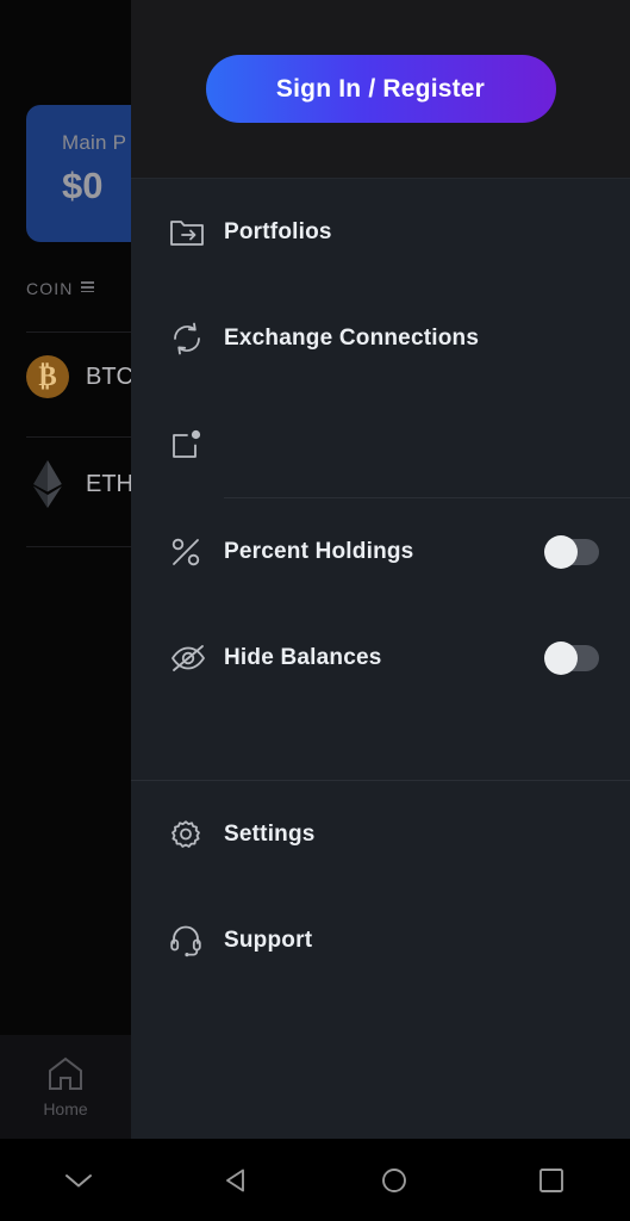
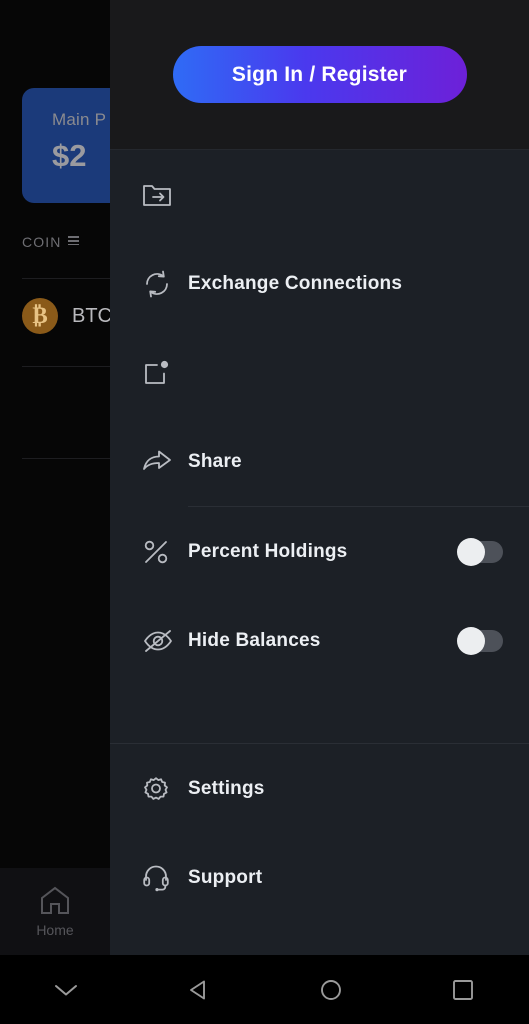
  Main P
- $0
+ $2
  COIN
  ₿
  BTC
- ETH
  Home
  Sign In / Register
- Portfolios
  Exchange Connections
+ Share
  Percent Holdings
  Hide Balances
  Settings
  Support
